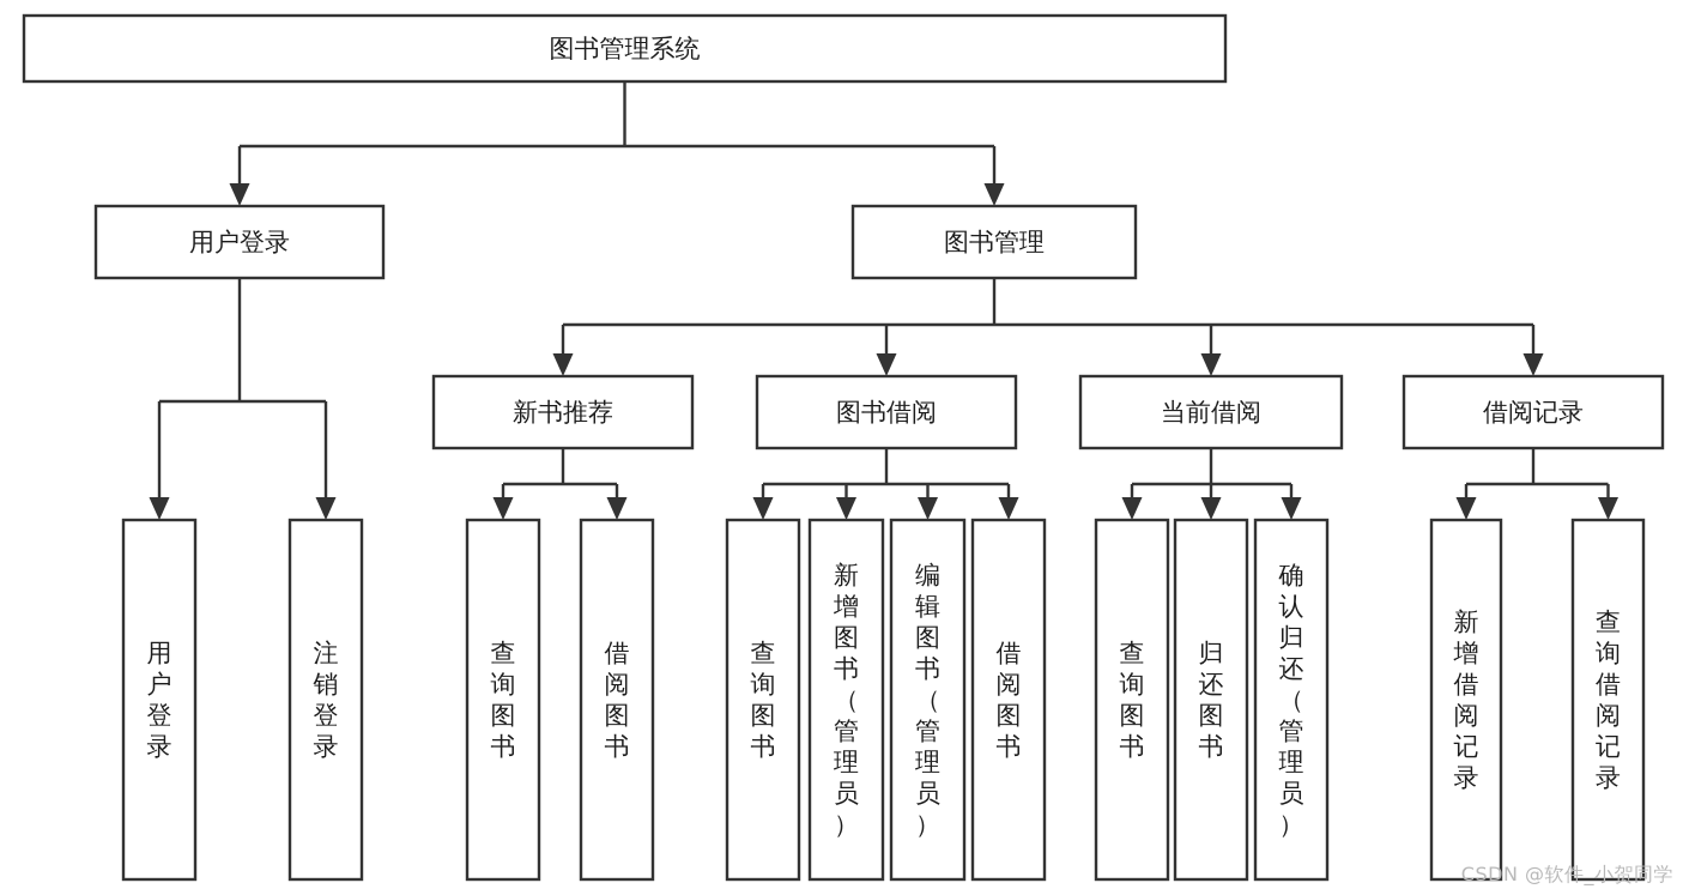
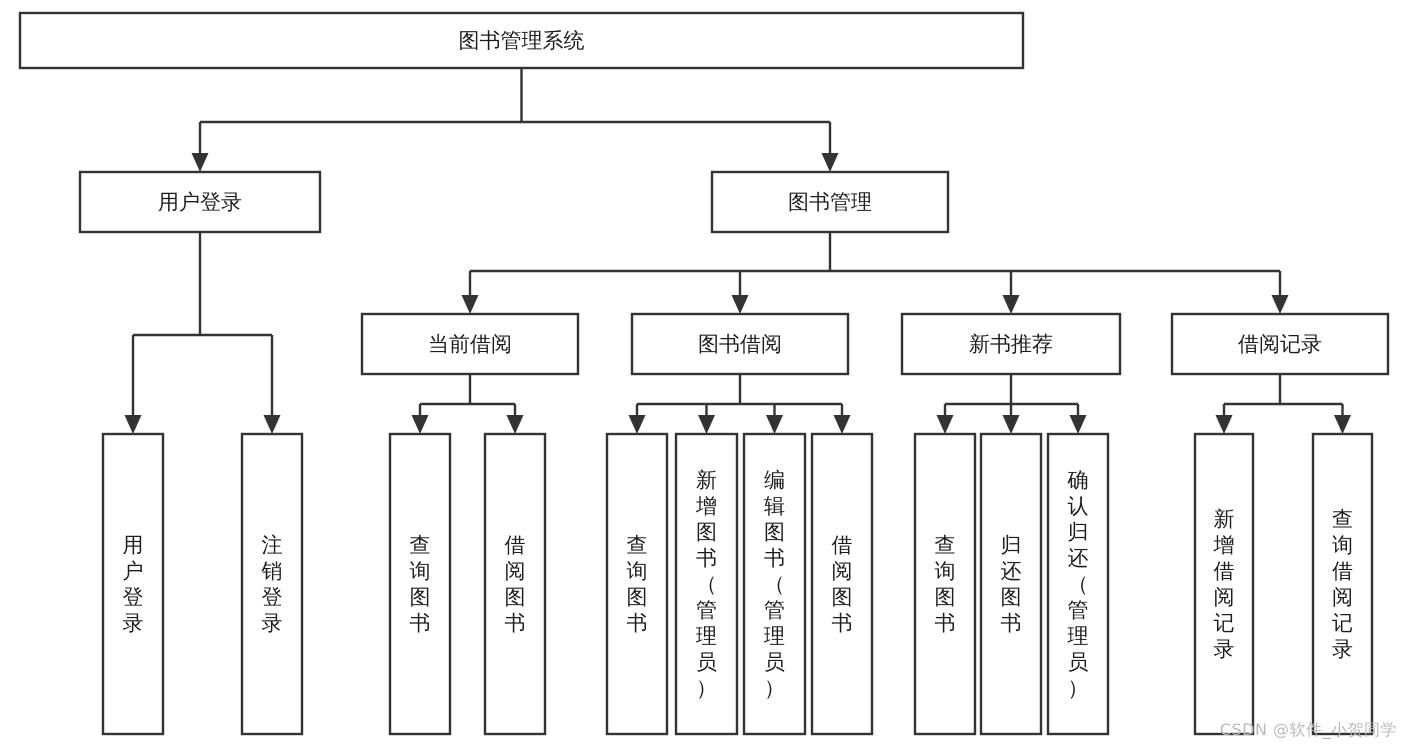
  图书管理系统
  用户登录
  图书管理
- 新书推荐
+ 当前借阅
  图书借阅
- 当前借阅
+ 新书推荐
  借阅记录
  用户登录
  注销登录
  查询图书
  借阅图书
  查询图书
  新增图书（管理员）
  编辑图书（管理员）
  借阅图书
  查询图书
  归还图书
  确认归还（管理员）
  新增借阅记录
  查询借阅记录
  CSDN @软件_小贺同学
